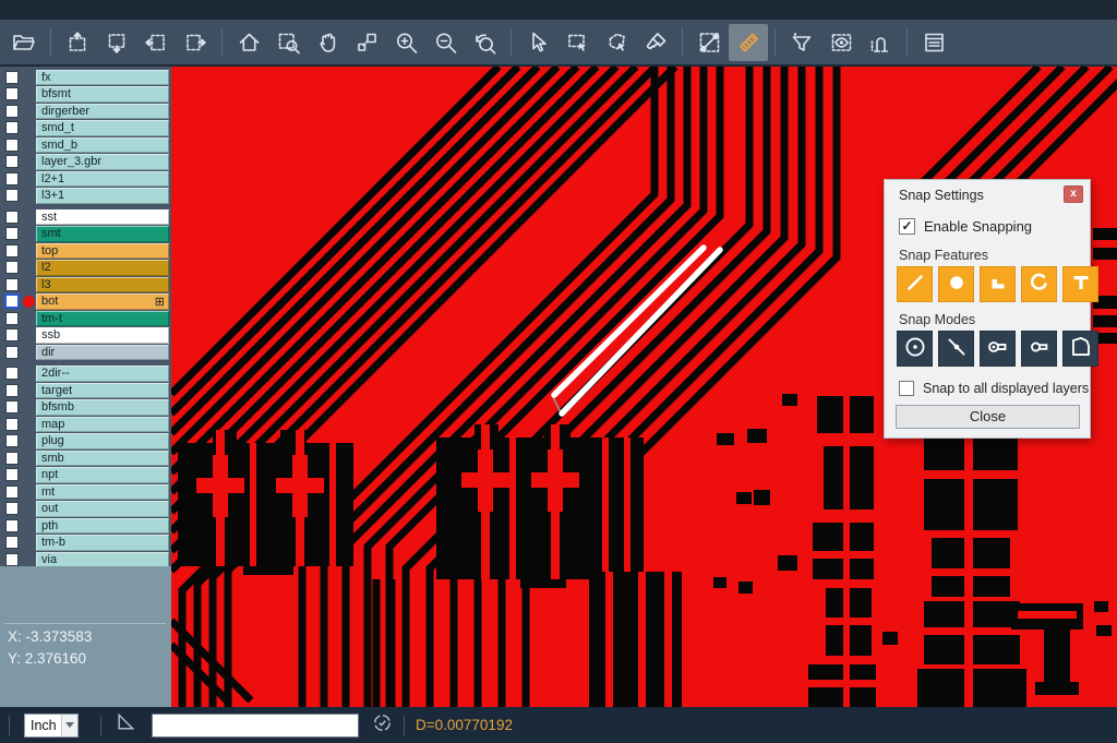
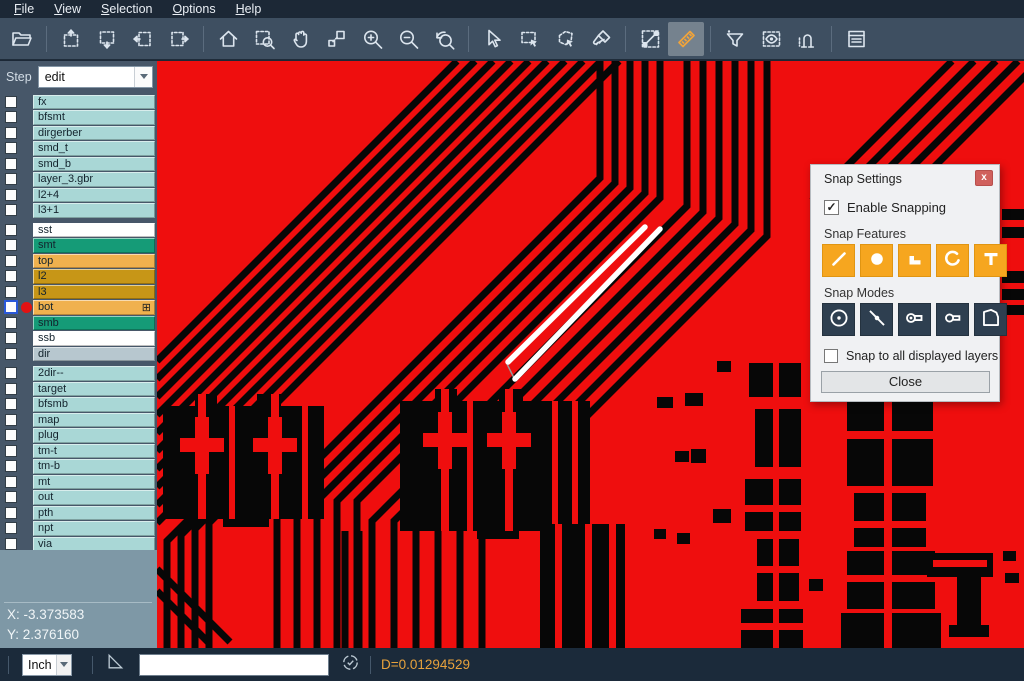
+ File
+ View
+ Selection
+ Options
+ Help
+ Step
+ edit
  fx
  bfsmt
  dirgerber
  smd_t
  smd_b
  layer_3.gbr
- l2+1
+ l2+4
  l3+1
  sst
  smt
  top
  l2
  l3
  bot
  ⊞
- tm-t
+ smb
  ssb
  dir
  2dir--
  target
  bfsmb
  map
  plug
- smb
+ tm-t
- npt
+ tm-b
  mt
  out
  pth
- tm-b
+ npt
  via
  X: -3.373583
  Y: 2.376160
  Snap Settings
  x
  ✓
  Enable Snapping
  Snap Features
  Snap Modes
  Snap to all displayed layers
  Close
  Inch
- D=0.00770192
+ D=0.01294529
